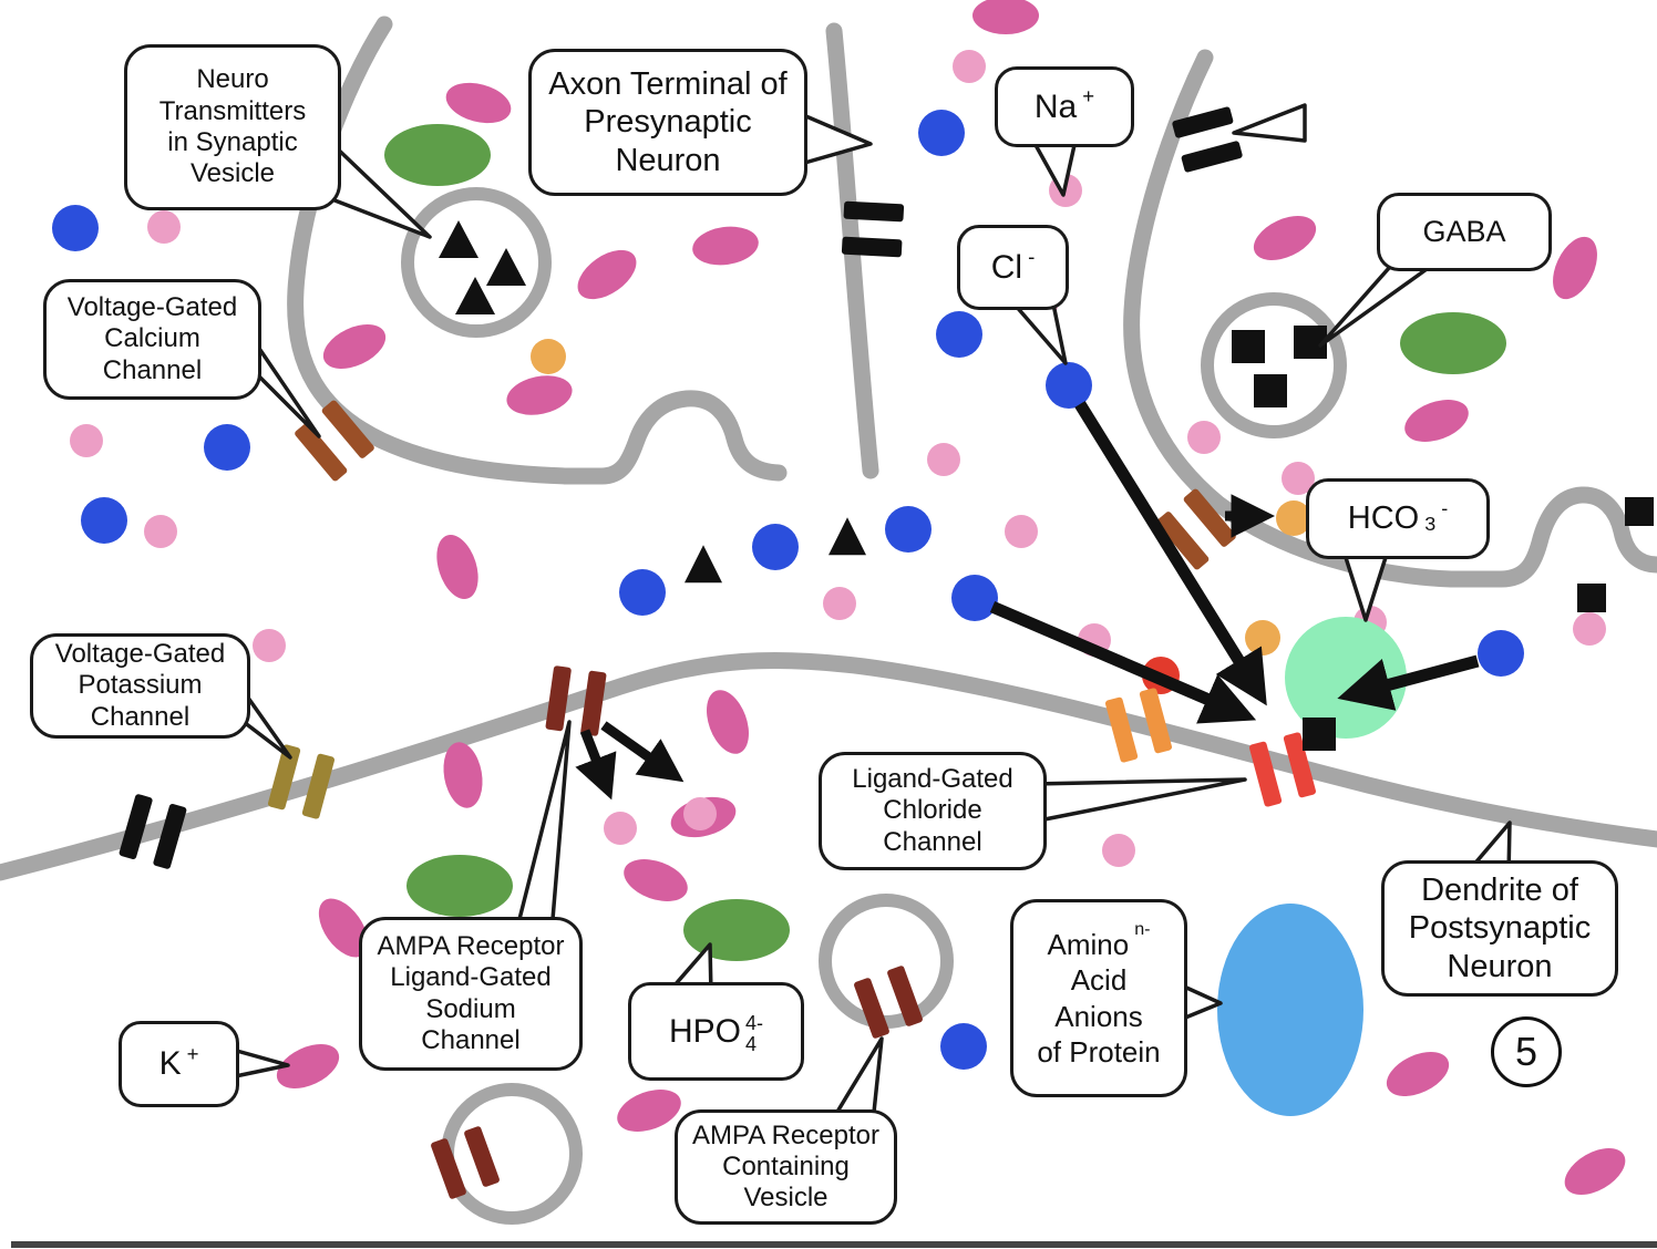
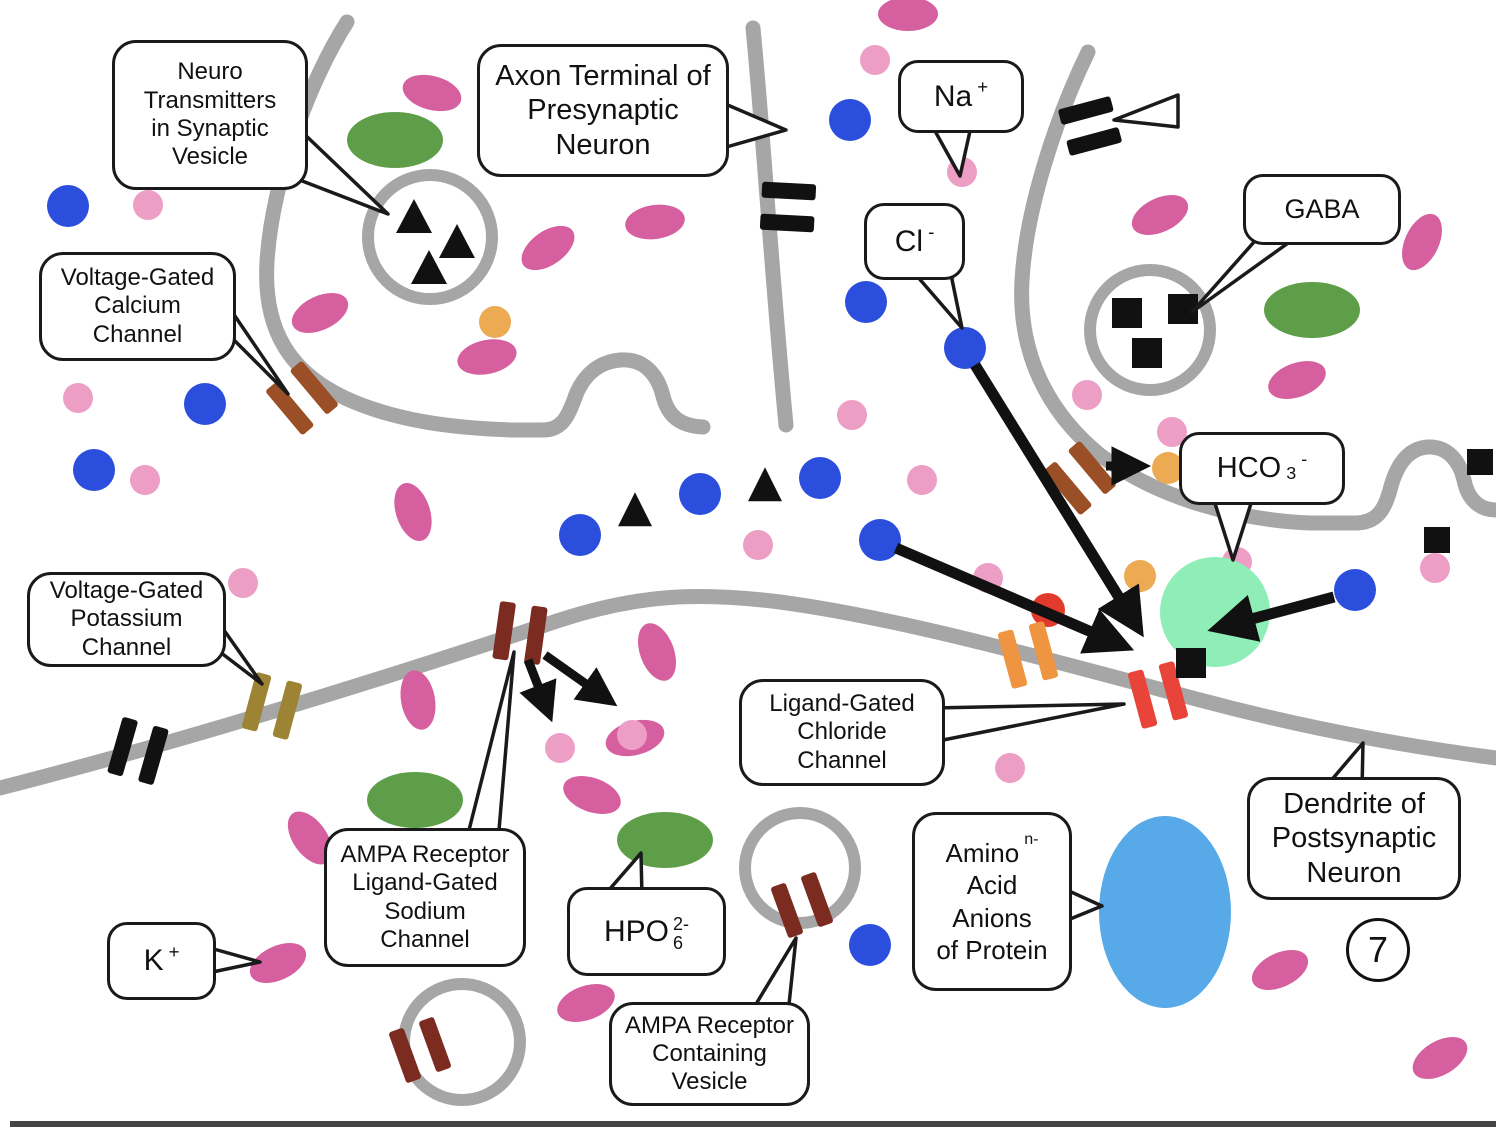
  Neuro
  Transmitters
  in Synaptic
  Vesicle
  Axon Terminal of
  Presynaptic
  Neuron
  Na
  +
  GABA
  Cl
  -
  Voltage-Gated
  Calcium
  Channel
  HCO
  3
  -
  Voltage-Gated
  Potassium
  Channel
  Ligand-Gated
  Chloride
  Channel
  AMPA Receptor
  Ligand-Gated
  Sodium
  Channel
  HPO
- 4-
+ 2-
- 4
+ 6
  AMPA Receptor
  Containing
  Vesicle
  Amino n-
  Acid
  Anions
  of Protein
  K
  +
  Dendrite of
  Postsynaptic
  Neuron
- 5
+ 7
